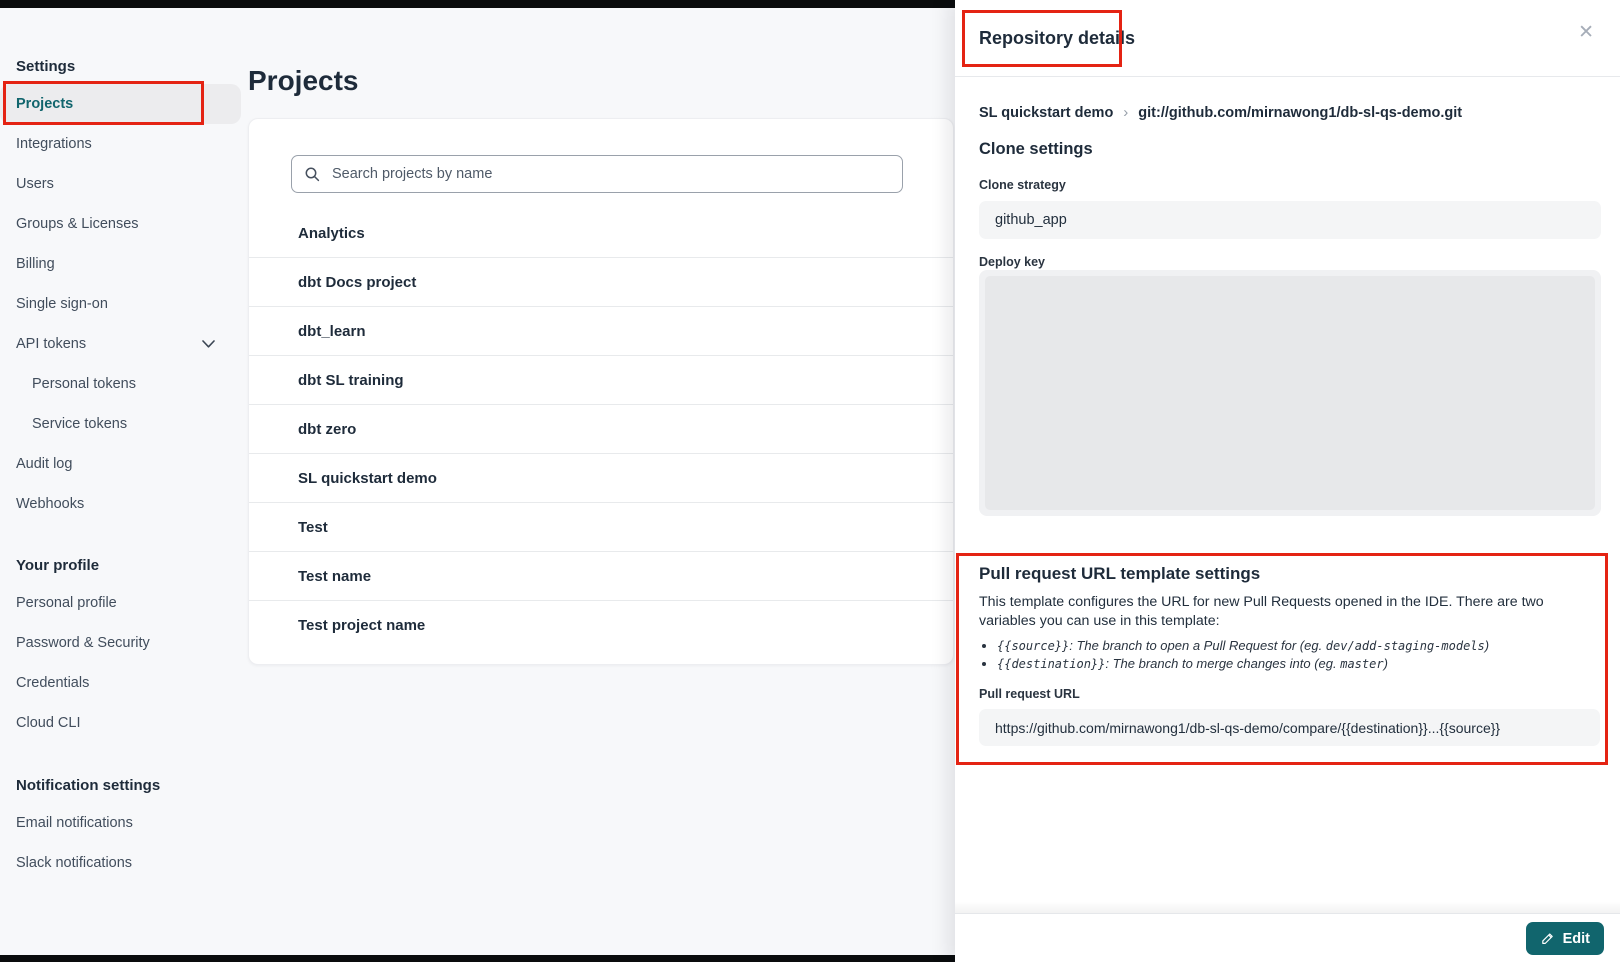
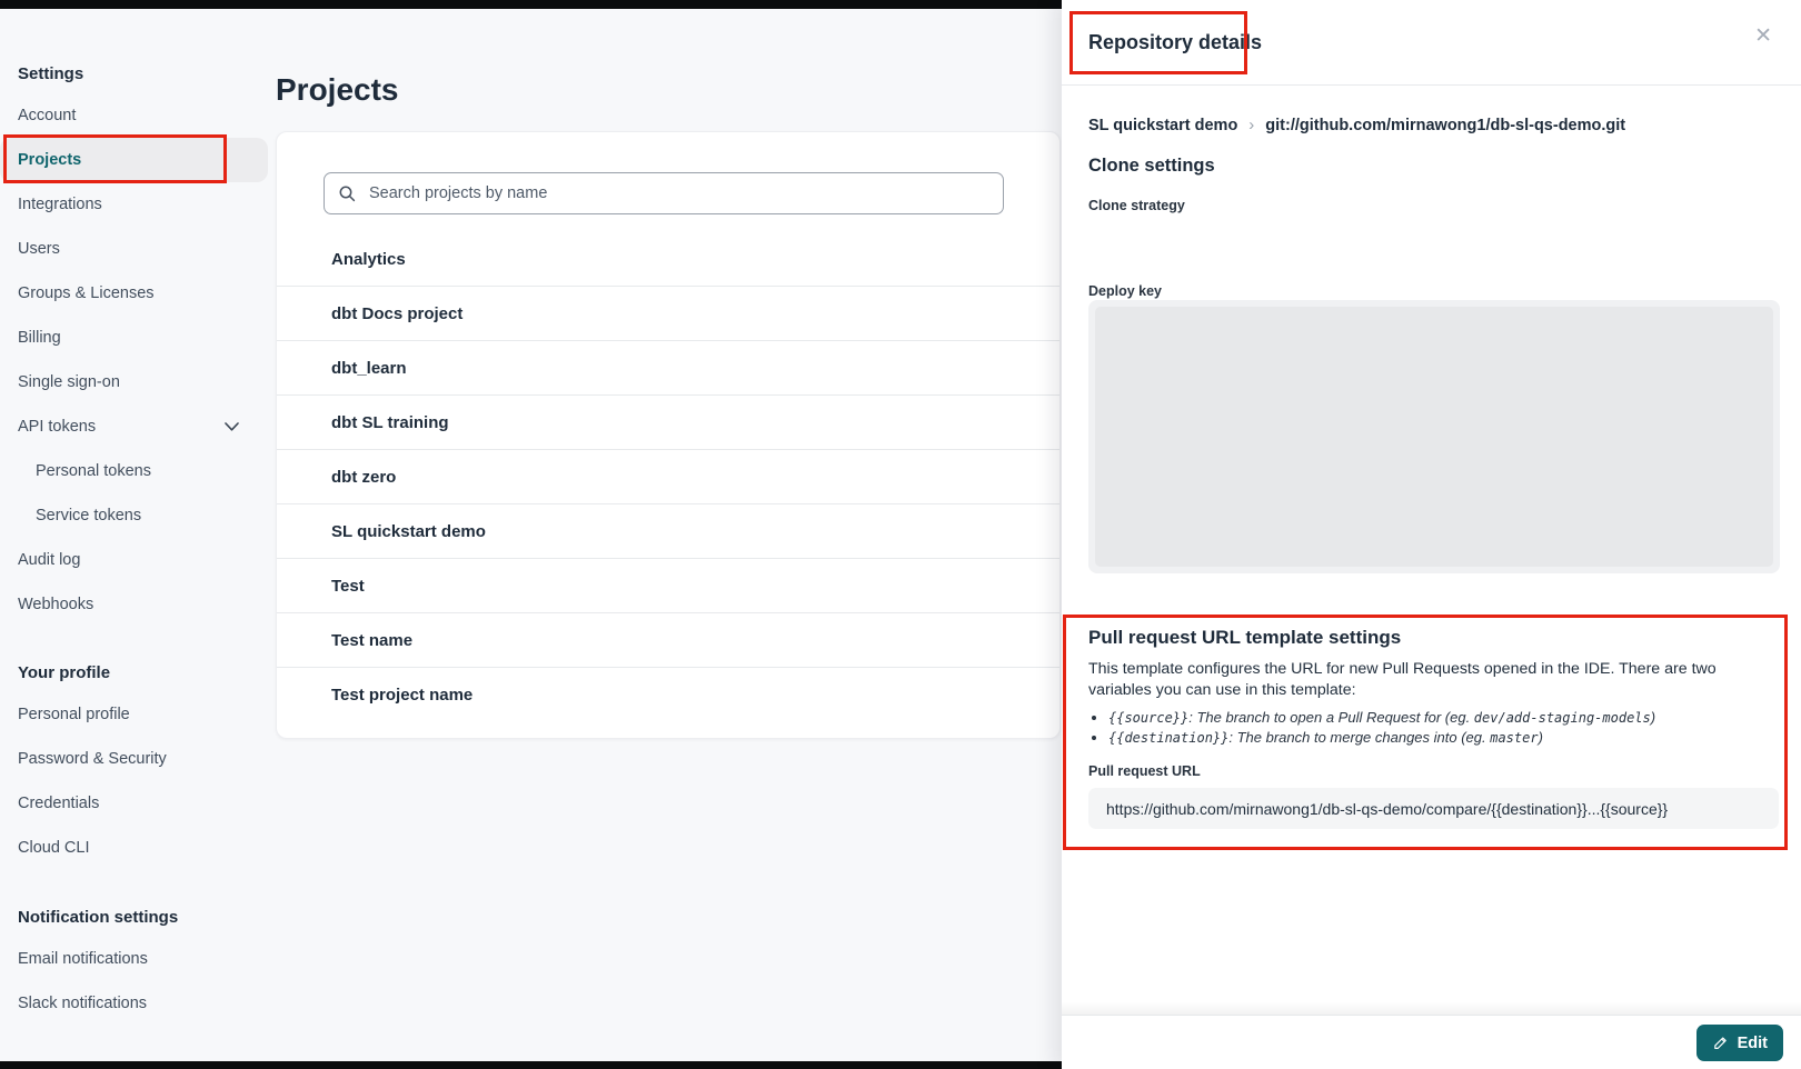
  Settings
+ Account
  Projects
  Integrations
  Users
  Groups & Licenses
  Billing
  Single sign-on
  API tokens
  Personal tokens
  Service tokens
  Audit log
  Webhooks
  Your profile
  Personal profile
  Password & Security
  Credentials
  Cloud CLI
  Notification settings
  Email notifications
  Slack notifications
  Projects
  Search projects by name
  Analytics
  dbt Docs project
  dbt_learn
  dbt SL training
  dbt zero
  SL quickstart demo
  Test
  Test name
  Test project name
  Repository details
  ✕
  SL quickstart demo
  ›
  git://github.com/mirnawong1/db-sl-qs-demo.git
  Clone settings
  Clone strategy
- github_app
  Deploy key
  Pull request URL template settings
  This template configures the URL for new Pull Requests opened in the IDE. There are two variables you can use in this template:
  {{source}}: The branch to open a Pull Request for (eg. dev/add-staging-models)
  {{destination}}: The branch to merge changes into (eg. master)
  Pull request URL
  https://github.com/mirnawong1/db-sl-qs-demo/compare/{{destination}}...{{source}}
  Edit
